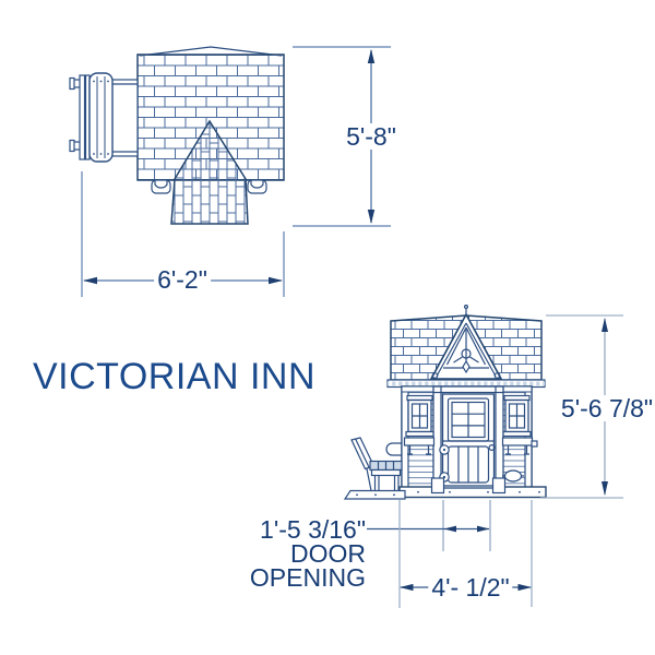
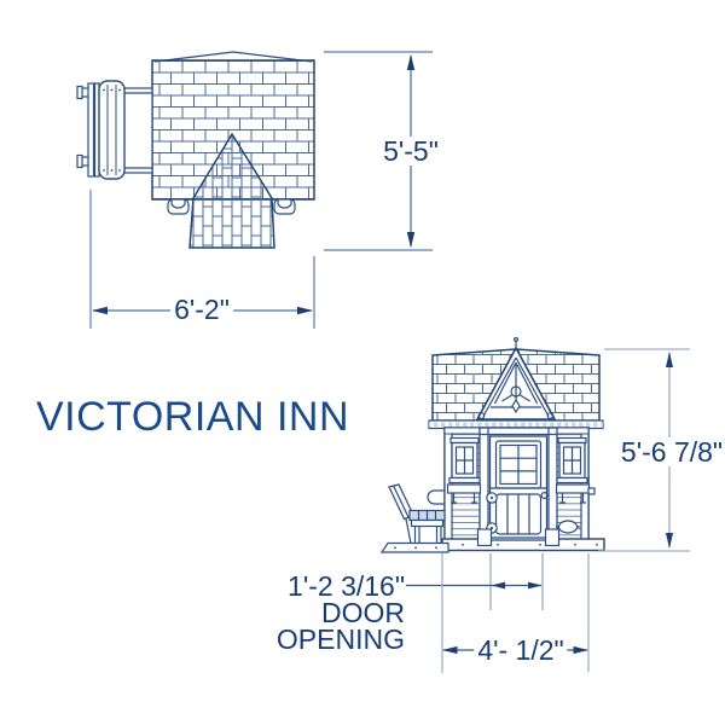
  VICTORIAN INN
- 5'-8"
+ 5'-5"
  6'-2"
  5'-6 7/8"
- 1'-5 3/16"
+ 1'-2 3/16"
  DOOR
  OPENING
  4'- 1/2"
